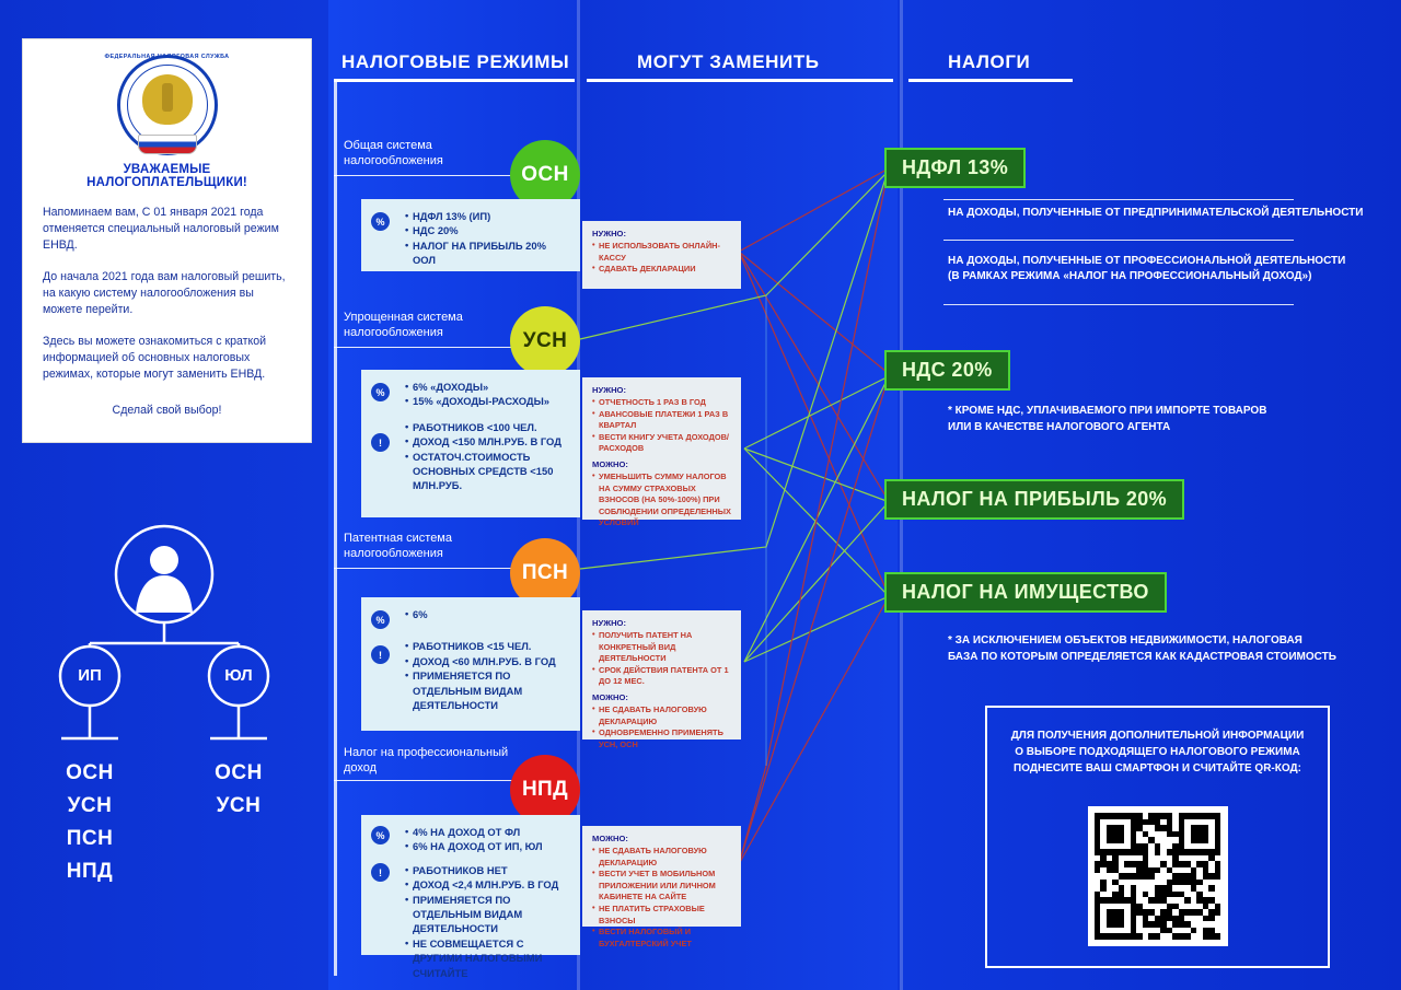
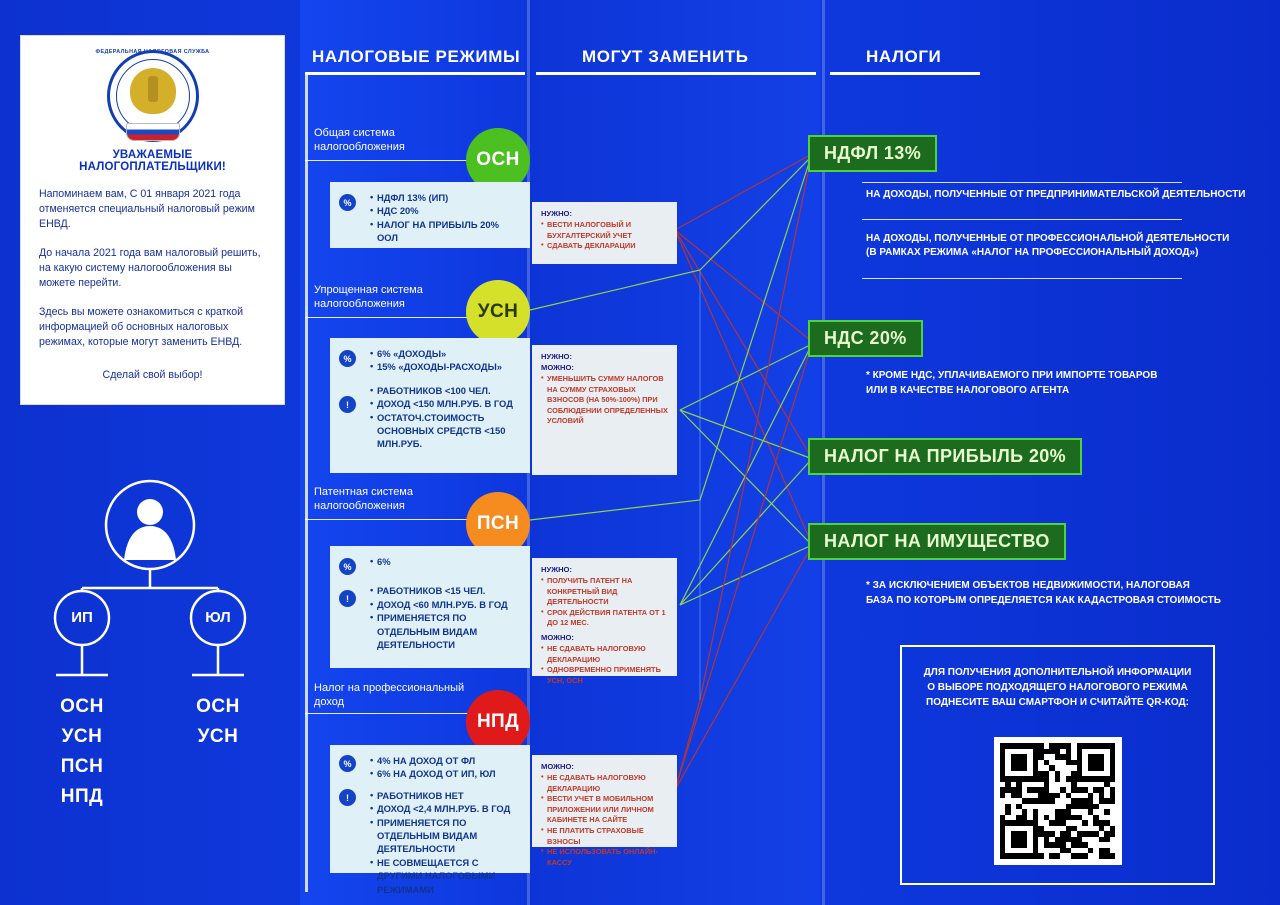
  УВАЖАЕМЫЕ НАЛОГОПЛАТЕЛЬЩИКИ!
  Напоминаем вам, С 01 января 2021 года отменяется специальный налоговый режим ЕНВД.
  До начала 2021 года вам налоговый решить, на какую систему налогообложения вы можете перейти.
  Здесь вы можете ознакомиться с краткой информацией об основных налоговых режимах, которые могут заменить ЕНВД.
  Сделай свой выбор!
  ИП
  ЮЛ
  ОСН
  УСН
  ПСН
  НПД
  ОСН
  УСН
  НАЛОГОВЫЕ РЕЖИМЫ
  МОГУТ ЗАМЕНИТЬ
  НАЛОГИ
  Общая система
  налогообложения
  ОСН
  %
  НДФЛ 13% (ИП)
  НДС 20%
  НАЛОГ НА ПРИБЫЛЬ 20% ООЛ
  Упрощенная система
  налогообложения
  УСН
  %
  6% «ДОХОДЫ»
  15% «ДОХОДЫ-РАСХОДЫ»
  !
  РАБОТНИКОВ <100 ЧЕЛ.
  ДОХОД <150 МЛН.РУБ. В ГОД
  ОСТАТОЧ.СТОИМОСТЬ ОСНОВНЫХ СРЕДСТВ <150 МЛН.РУБ.
  Патентная система
  налогообложения
  ПСН
  %
  6%
  !
  РАБОТНИКОВ <15 ЧЕЛ.
  ДОХОД <60 МЛН.РУБ. В ГОД
  ПРИМЕНЯЕТСЯ ПО ОТДЕЛЬНЫМ ВИДАМ ДЕЯТЕЛЬНОСТИ
  Налог на профессиональный
  доход
  НПД
  %
  4% НА ДОХОД ОТ ФЛ
  6% НА ДОХОД ОТ ИП, ЮЛ
  !
  РАБОТНИКОВ НЕТ
  ДОХОД <2,4 МЛН.РУБ. В ГОД
  ПРИМЕНЯЕТСЯ ПО ОТДЕЛЬНЫМ ВИДАМ ДЕЯТЕЛЬНОСТИ
- НЕ СОВМЕЩАЕТСЯ С ДРУГИМИ НАЛОГОВЫМИ СЧИТАЙТЕ
+ НЕ СОВМЕЩАЕТСЯ С ДРУГИМИ НАЛОГОВЫМИ РЕЖИМАМИ
  НУЖНО:
- НЕ ИСПОЛЬЗОВАТЬ ОНЛАЙН-КАССУ
+ ВЕСТИ НАЛОГОВЫЙ И БУХГАЛТЕРСКИЙ УЧЕТ
  СДАВАТЬ ДЕКЛАРАЦИИ
  НУЖНО:
- ОТЧЕТНОСТЬ 1 РАЗ В ГОД
- АВАНСОВЫЕ ПЛАТЕЖИ 1 РАЗ В КВАРТАЛ
- ВЕСТИ КНИГУ УЧЕТА ДОХОДОВ/РАСХОДОВ
  МОЖНО:
  УМЕНЬШИТЬ СУММУ НАЛОГОВ НА СУММУ СТРАХОВЫХ ВЗНОСОВ (НА 50%-100%) ПРИ СОБЛЮДЕНИИ ОПРЕДЕЛЕННЫХ УСЛОВИЙ
  НУЖНО:
  ПОЛУЧИТЬ ПАТЕНТ НА КОНКРЕТНЫЙ ВИД ДЕЯТЕЛЬНОСТИ
  СРОК ДЕЙСТВИЯ ПАТЕНТА ОТ 1 ДО 12 МЕС.
  МОЖНО:
  НЕ СДАВАТЬ НАЛОГОВУЮ ДЕКЛАРАЦИЮ
  ОДНОВРЕМЕННО ПРИМЕНЯТЬ УСН, ОСН
  МОЖНО:
  НЕ СДАВАТЬ НАЛОГОВУЮ ДЕКЛАРАЦИЮ
  ВЕСТИ УЧЕТ В МОБИЛЬНОМ ПРИЛОЖЕНИИ ИЛИ ЛИЧНОМ КАБИНЕТЕ НА САЙТЕ
  НЕ ПЛАТИТЬ СТРАХОВЫЕ ВЗНОСЫ
- ВЕСТИ НАЛОГОВЫЙ И БУХГАЛТЕРСКИЙ УЧЕТ
+ НЕ ИСПОЛЬЗОВАТЬ ОНЛАЙН-КАССУ
  НДФЛ 13%
  НА ДОХОДЫ, ПОЛУЧЕННЫЕ ОТ ПРЕДПРИНИМАТЕЛЬСКОЙ ДЕЯТЕЛЬНОСТИ
  НА ДОХОДЫ, ПОЛУЧЕННЫЕ ОТ ПРОФЕССИОНАЛЬНОЙ ДЕЯТЕЛЬНОСТИ
  (В РАМКАХ РЕЖИМА «НАЛОГ НА ПРОФЕССИОНАЛЬНЫЙ ДОХОД»)
  НДС 20%
  * КРОМЕ НДС, УПЛАЧИВАЕМОГО ПРИ ИМПОРТЕ ТОВАРОВ
  ИЛИ В КАЧЕСТВЕ НАЛОГОВОГО АГЕНТА
  НАЛОГ НА ПРИБЫЛЬ 20%
  НАЛОГ НА ИМУЩЕСТВО
  * ЗА ИСКЛЮЧЕНИЕМ ОБЪЕКТОВ НЕДВИЖИМОСТИ, НАЛОГОВАЯ
  БАЗА ПО КОТОРЫМ ОПРЕДЕЛЯЕТСЯ КАК КАДАСТРОВАЯ СТОИМОСТЬ
  ДЛЯ ПОЛУЧЕНИЯ ДОПОЛНИТЕЛЬНОЙ ИНФОРМАЦИИ
  О ВЫБОРЕ ПОДХОДЯЩЕГО НАЛОГОВОГО РЕЖИМА
  ПОДНЕСИТЕ ВАШ СМАРТФОН И СЧИТАЙТЕ QR-КОД:
